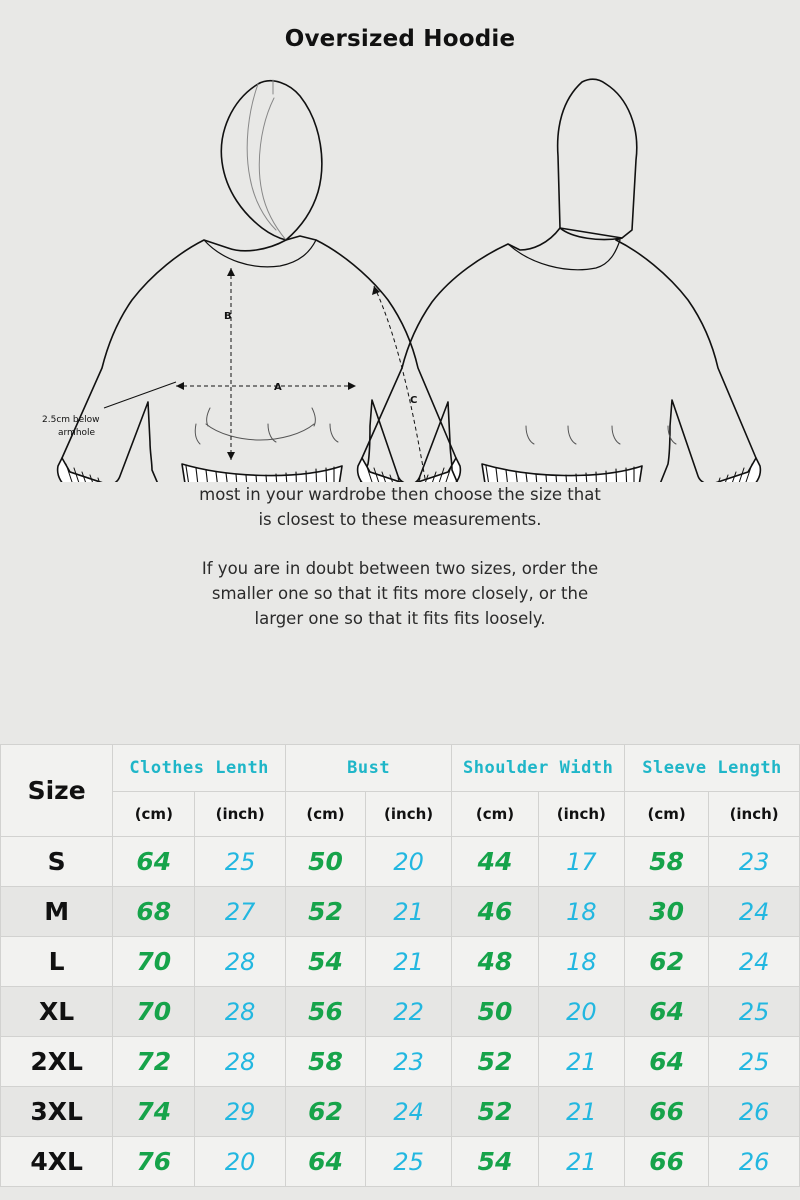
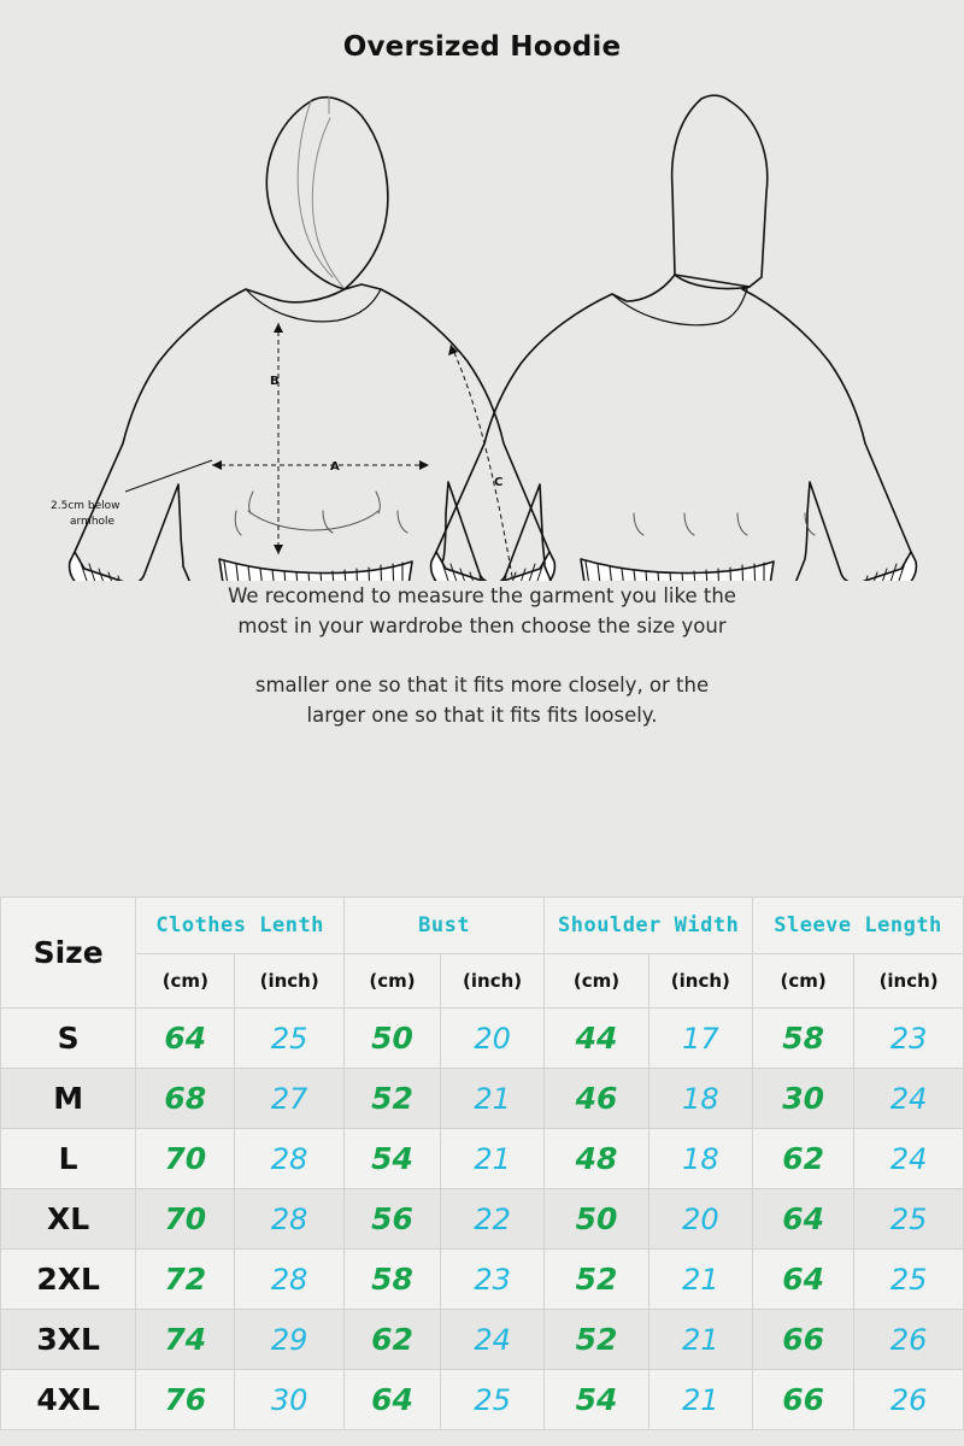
  Oversized Hoodie
  A
  B
  C
  2.5cm below
  armhole
+ We recomend to measure the garment you like the
- most in your wardrobe then choose the size that
+ most in your wardrobe then choose the size your
- is closest to these measurements.
- If you are in doubt between two sizes, order the
  smaller one so that it fits more closely, or the
  larger one so that it fits fits loosely.
  Size	Clothes Lenth	Bust	Shoulder Width	Sleeve Length
  (cm)	(inch)	(cm)	(inch)	(cm)	(inch)	(cm)	(inch)
  S	64	25	50	20	44	17	58	23
  M	68	27	52	21	46	18	30	24
  L	70	28	54	21	48	18	62	24
  XL	70	28	56	22	50	20	64	25
  2XL	72	28	58	23	52	21	64	25
  3XL	74	29	62	24	52	21	66	26
- 4XL	76	20	64	25	54	21	66	26
+ 4XL	76	30	64	25	54	21	66	26
